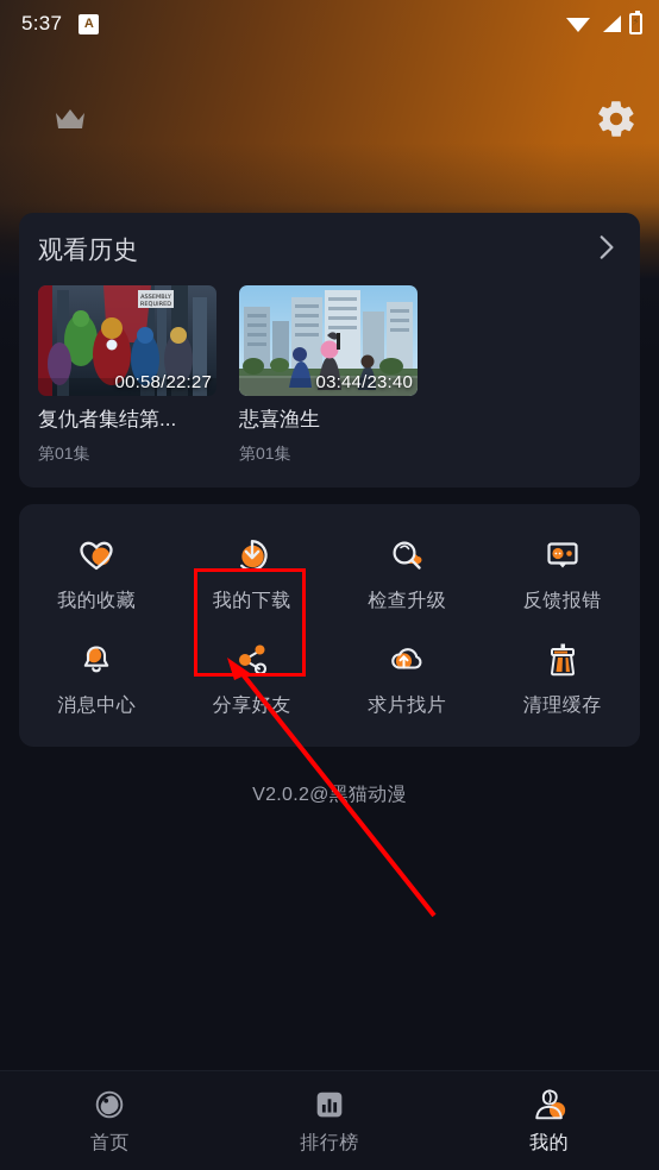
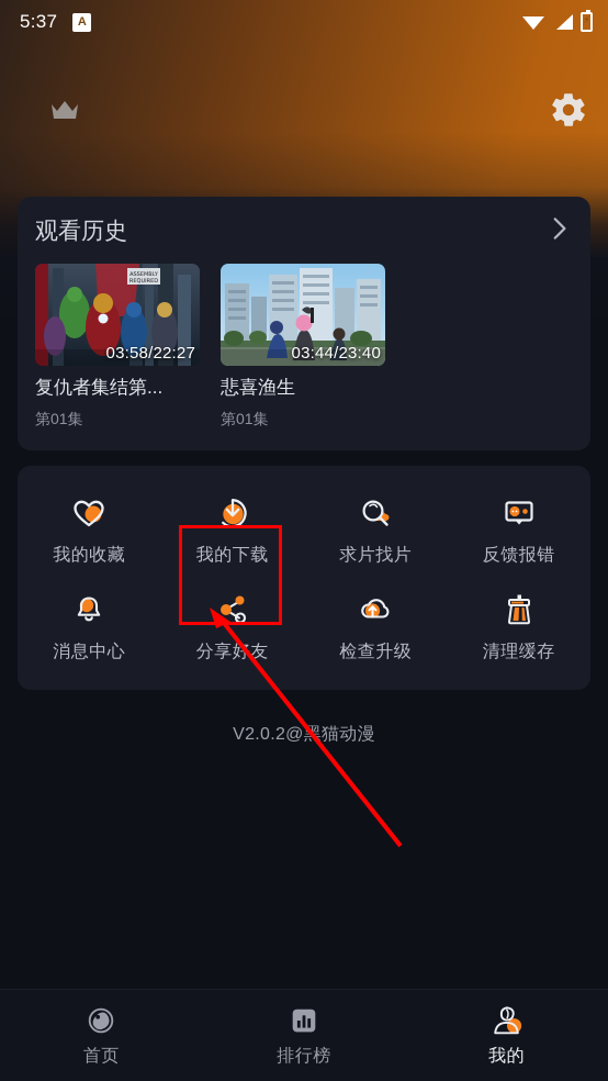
  5:37
  A
  观看历史
- 00:58/22:27
+ 03:58/22:27
  复仇者集结第...
  第01集
  03:44/23:40
  悲喜渔生
  第01集
  我的收藏
  我的下载
- 检查升级
+ 求片找片
  反馈报错
  消息中心
  分享好友
- 求片找片
+ 检查升级
  清理缓存
  V2.0.2@猫动漫
  首页
  排行榜
  我的
